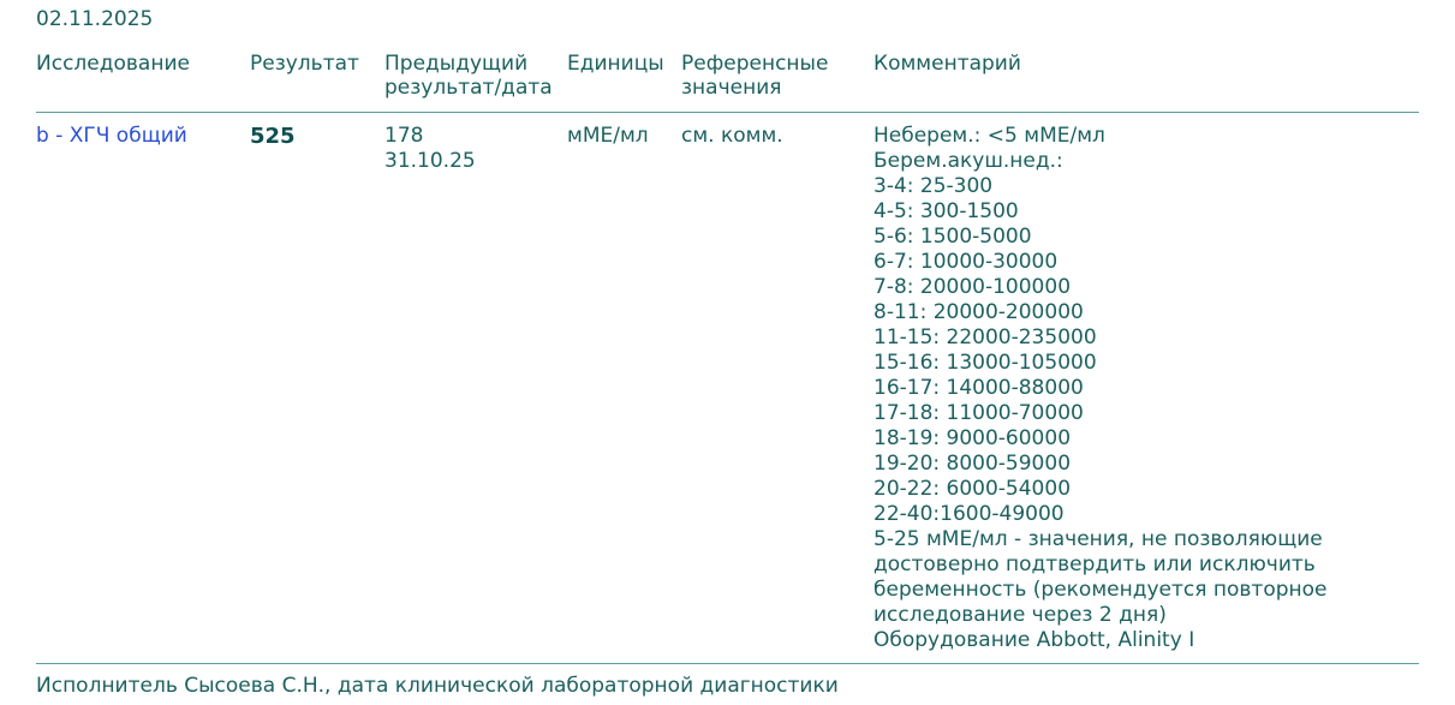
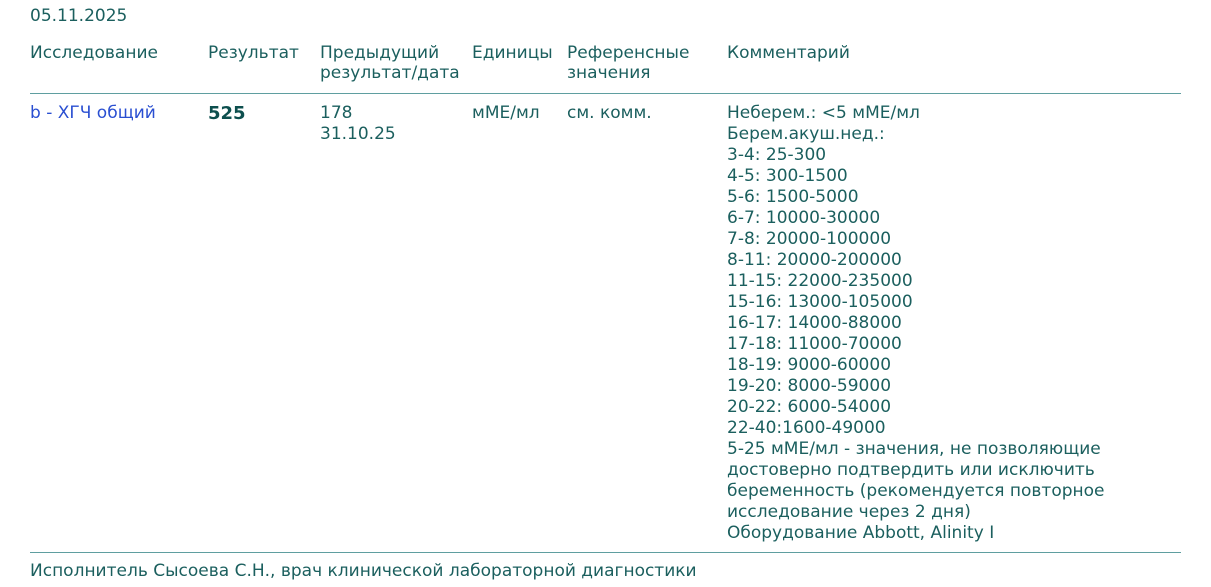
- 02.11.2025
+ 05.11.2025
  Исследование
  Результат
  Предыдущий
  результат/дата
  Единицы
  Референсные
  значения
  Комментарий
  b - ХГЧ общий
  525
  178
  31.10.25
  мМЕ/мл
  см. комм.
  Неберем.: <5 мМЕ/мл
  Берем.акуш.нед.:
  3-4: 25-300
  4-5: 300-1500
  5-6: 1500-5000
  6-7: 10000-30000
  7-8: 20000-100000
  8-11: 20000-200000
  11-15: 22000-235000
  15-16: 13000-105000
  16-17: 14000-88000
  17-18: 11000-70000
  18-19: 9000-60000
  19-20: 8000-59000
  20-22: 6000-54000
  22-40:1600-49000
  5-25 мМЕ/мл - значения, не позволяющие
  достоверно подтвердить или исключить
  беременность (рекомендуется повторное
  исследование через 2 дня)
  Оборудование Abbott, Alinity I
- Исполнитель Сысоева С.Н., дата клинической лабораторной диагностики
+ Исполнитель Сысоева С.Н., врач клинической лабораторной диагностики
